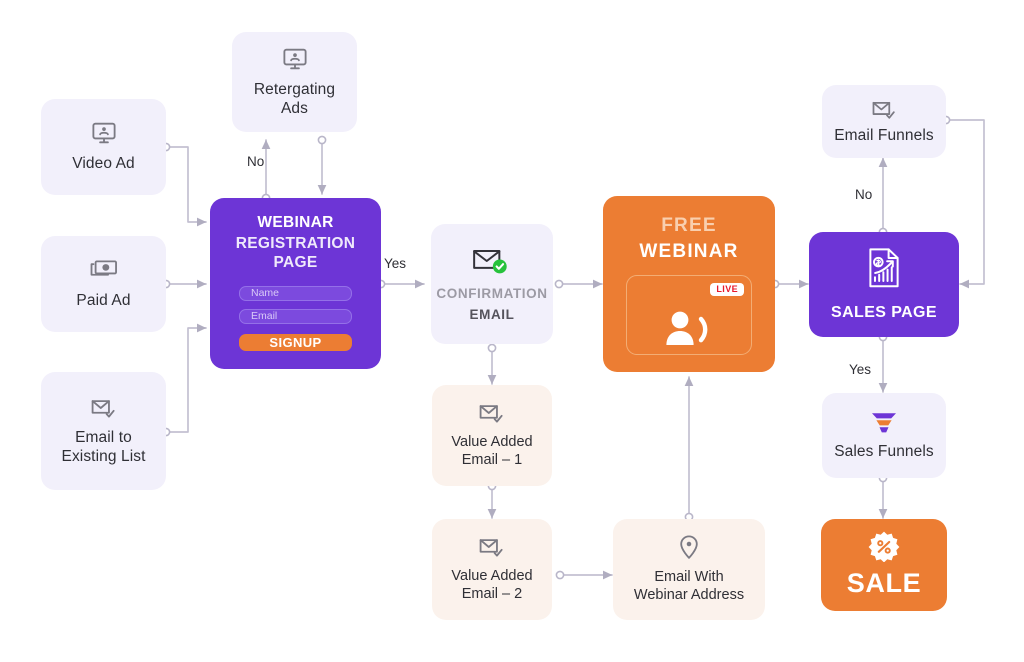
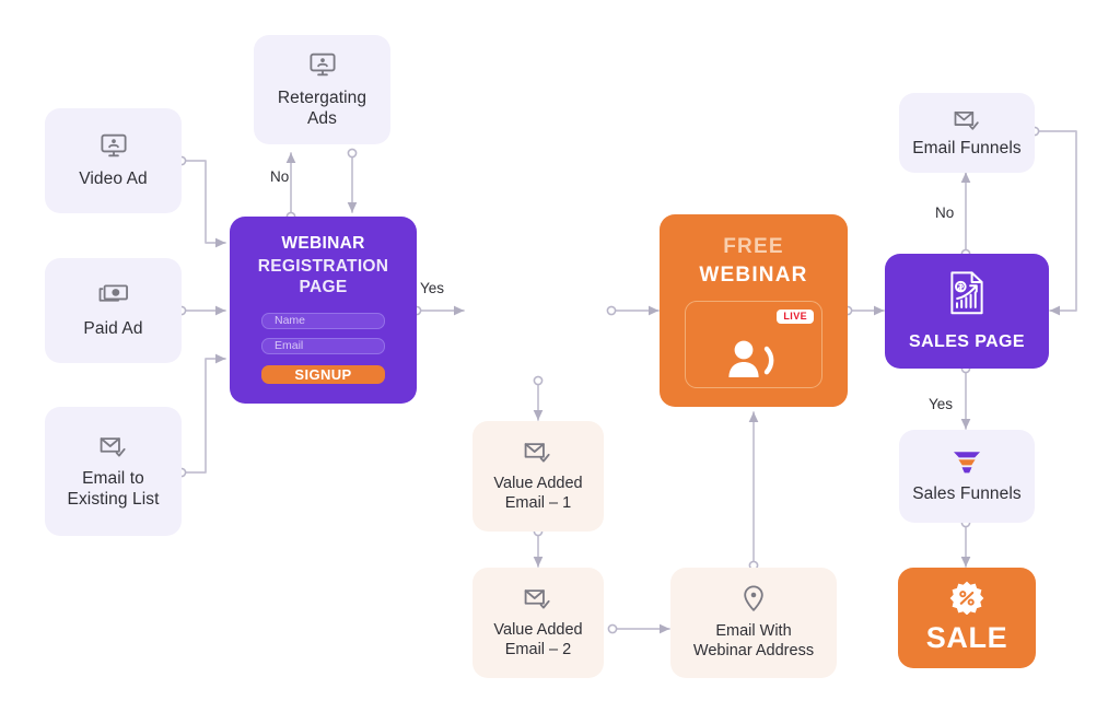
  No
  Yes
  No
  Yes
  Video Ad
  Paid Ad
  Email to
  Existing List
  Retergating
  Ads
  WEBINAR
  REGISTRATION PAGE
  Name
  Email
  SIGNUP
- CONFIRMATION
- EMAIL
  Value Added
  Email – 1
  Value Added
  Email – 2
  Email With
  Webinar Address
  FREE
  WEBINAR
  LIVE
  SALES PAGE
  Email Funnels
  Sales Funnels
  SALE
